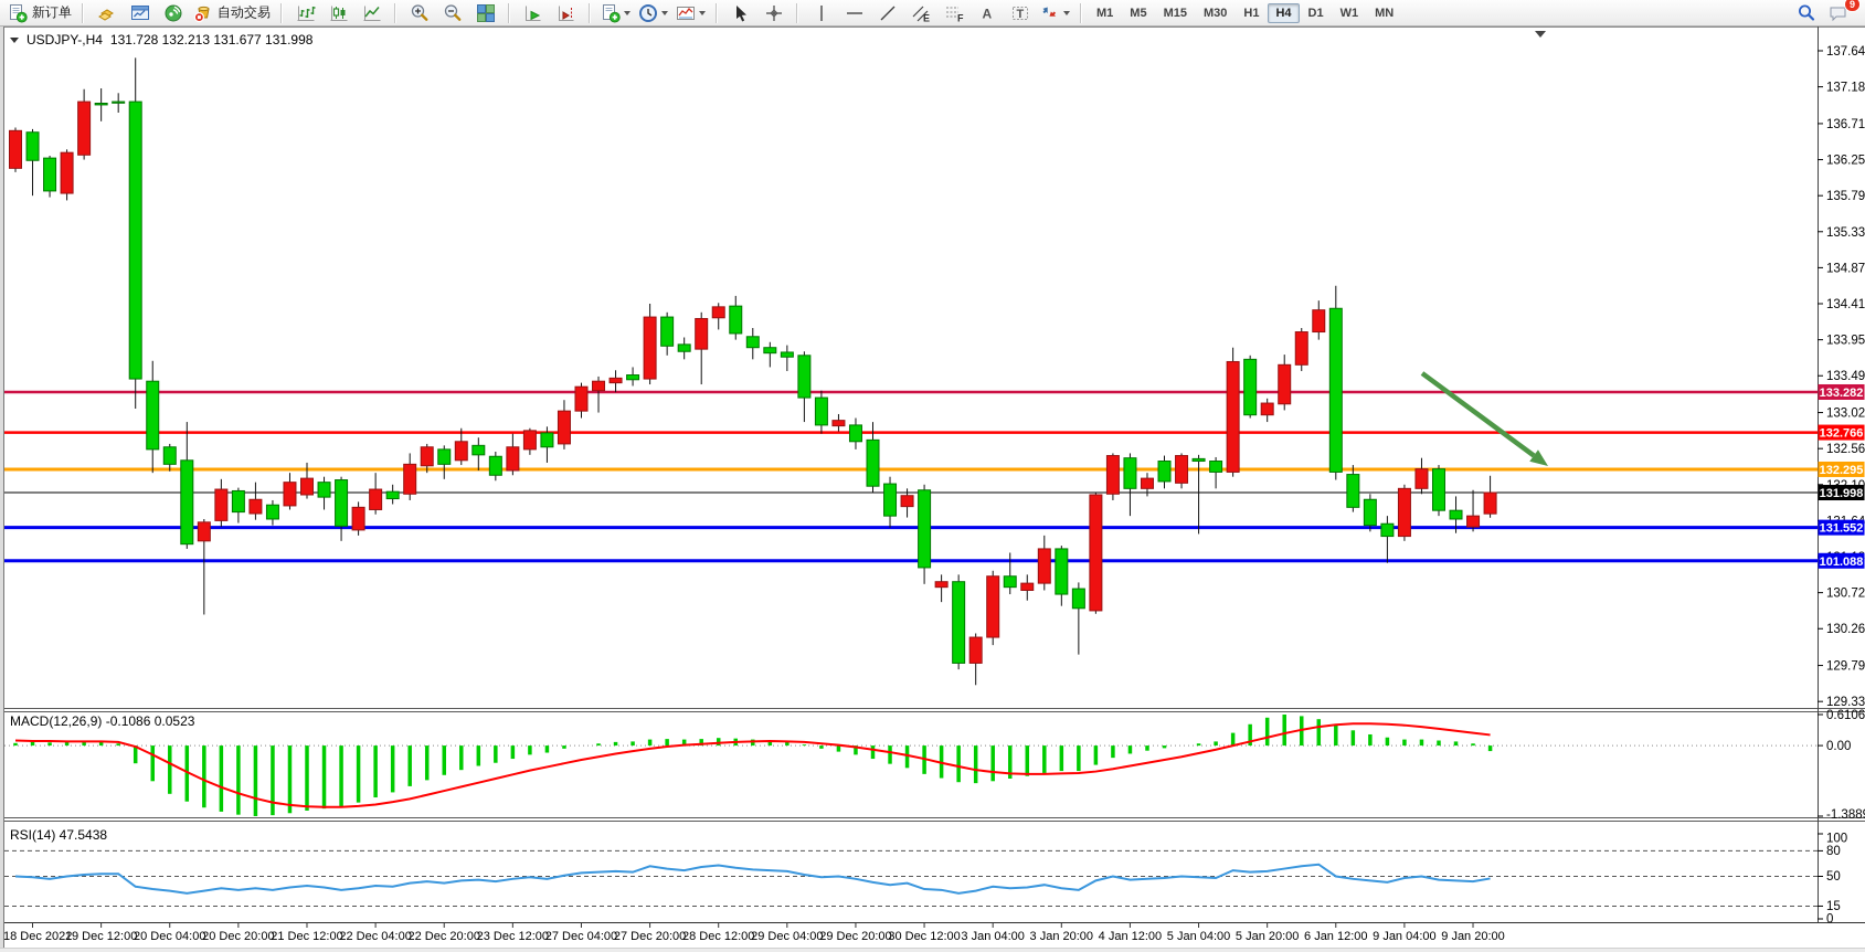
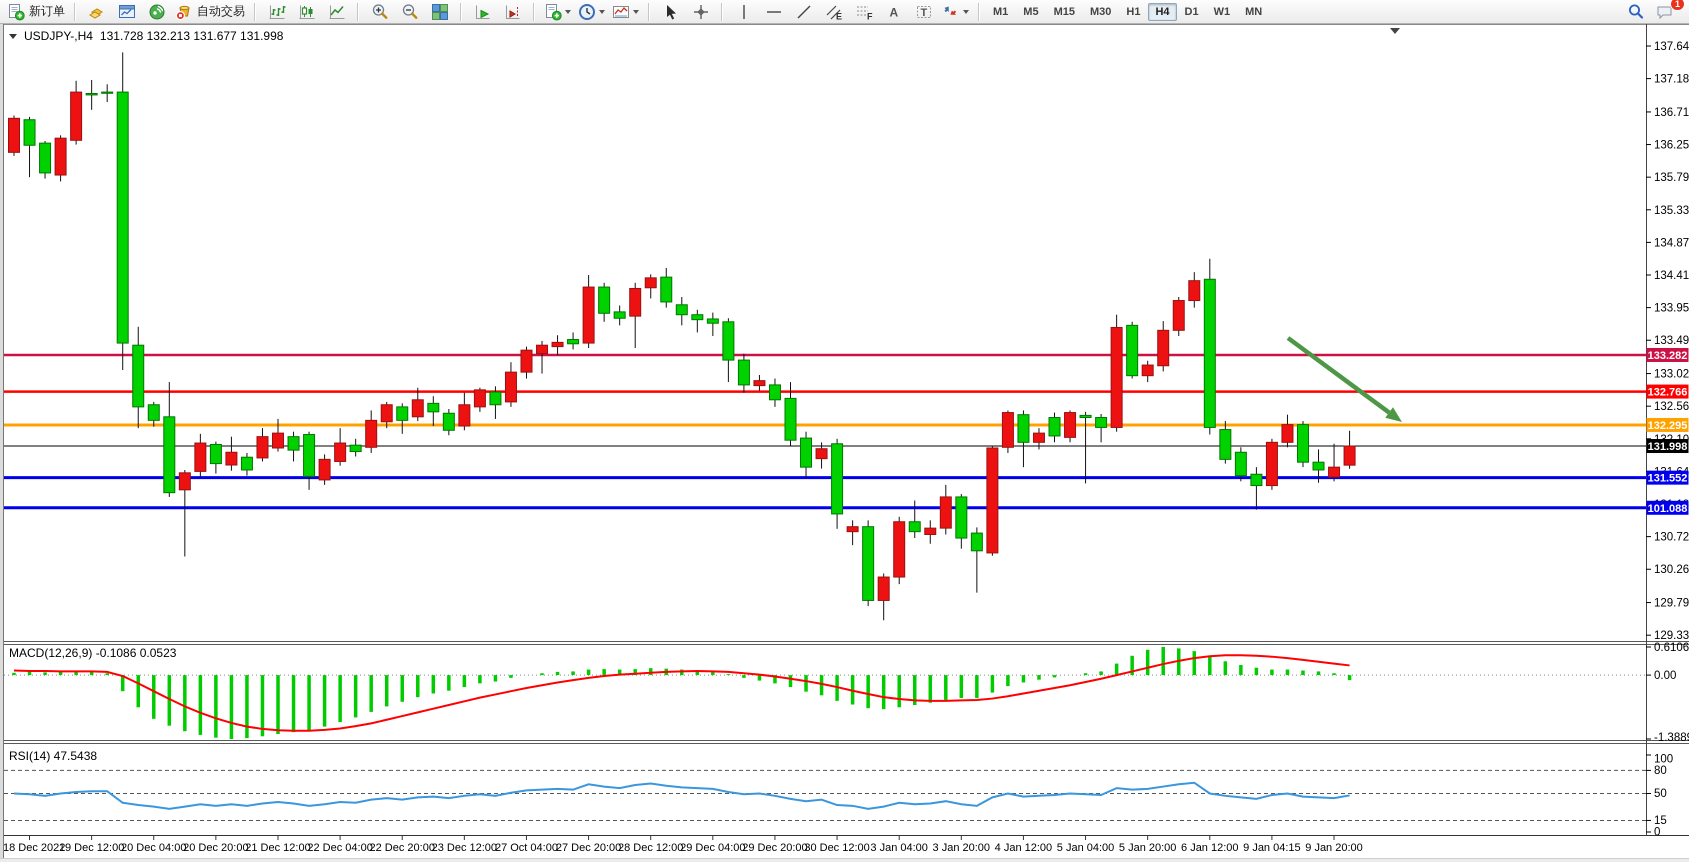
  新订单
  自动交易
  E
  F
  A
  T
  M1
  M5
  M15
  M30
  H1
  H4
  D1
  W1
  MN
- 9
+ 1
  137.64
  137.18
  136.71
  136.25
  135.79
  135.33
  134.87
  134.41
  133.95
  133.49
  133.02
  132.56
  130.72
  130.26
  129.79
  129.33
  133.282
  132.766
  132.295
  131.998
  131.552
  101.088
  0.6106
  0.00
  -1.388
  100
  80
  50
  15
  0
  18 Dec 2022
  19 Dec 12:00
  20 Dec 04:00
  20 Dec 20:00
  21 Dec 12:00
  22 Dec 04:00
  22 Dec 20:00
  23 Dec 12:00
- 27 Dec 04:00
+ 27 Oct 04:00
  27 Dec 20:00
  28 Dec 12:00
  29 Dec 04:00
  29 Dec 20:00
  30 Dec 12:00
  3 Jan 04:00
  3 Jan 20:00
  4 Jan 12:00
  5 Jan 04:00
  5 Jan 20:00
  6 Jan 12:00
- 9 Jan 04:00
+ 9 Jan 04:15
  9 Jan 20:00
  USDJPY-,H4
  131.728 132.213 131.677 131.998
  MACD(12,26,9) -0.1086 0.0523
  RSI(14) 47.5438
